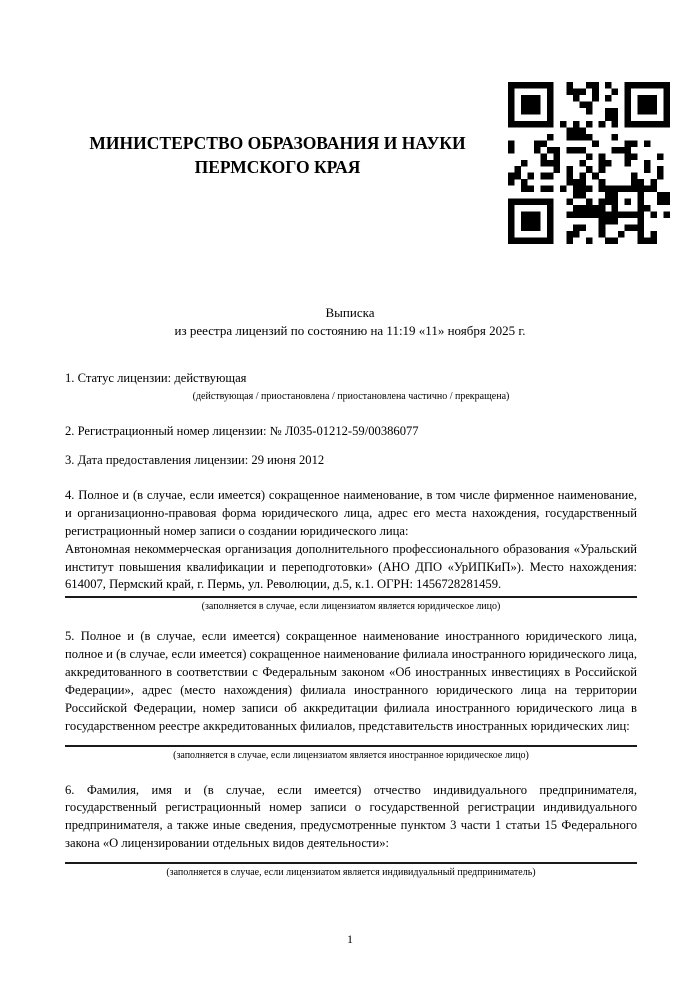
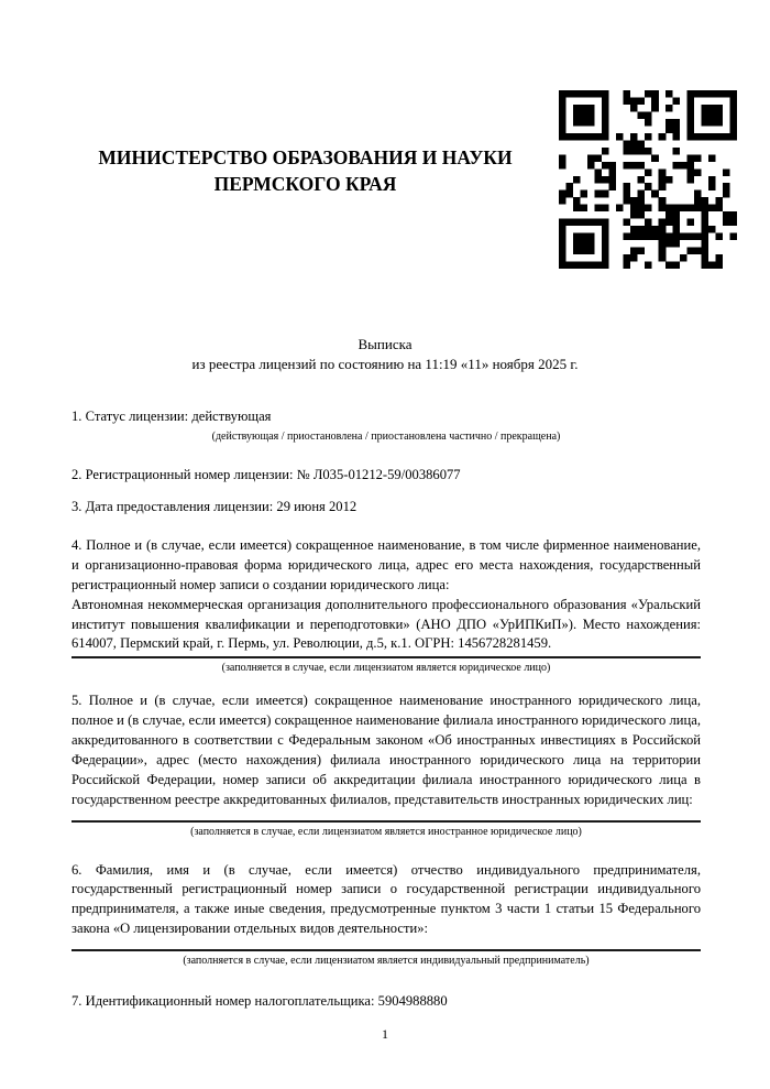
  МИНИСТЕРСТВО ОБРАЗОВАНИЯ И НАУКИ
  ПЕРМСКОГО КРАЯ
  Выписка
  из реестра лицензий по состоянию на 11:19 «11» ноября 2025 г.
  1. Статус лицензии: действующая
  (действующая / приостановлена / приостановлена частично / прекращена)
  2. Регистрационный номер лицензии: № Л035-01212-59/00386077
  3. Дата предоставления лицензии: 29 июня 2012
  4. Полное и (в случае, если имеется) сокращенное наименование, в том числе фирменное наименование, и организационно-правовая форма юридического лица, адрес его места нахождения, государственный регистрационный номер записи о создании юридического лица:
  Автономная некоммерческая организация дополнительного профессионального образования «Уральский институт повышения квалификации и переподготовки» (АНО ДПО «УрИПКиП»). Место нахождения: 614007, Пермский край, г. Пермь, ул. Революции, д.5, к.1. ОГРН: 1456728281459.
  (заполняется в случае, если лицензиатом является юридическое лицо)
  5. Полное и (в случае, если имеется) сокращенное наименование иностранного юридического лица, полное и (в случае, если имеется) сокращенное наименование филиала иностранного юридического лица, аккредитованного в соответствии с Федеральным законом «Об иностранных инвестициях в Российской Федерации», адрес (место нахождения) филиала иностранного юридического лица на территории Российской Федерации, номер записи об аккредитации филиала иностранного юридического лица в государственном реестре аккредитованных филиалов, представительств иностранных юридических лиц:
  (заполняется в случае, если лицензиатом является иностранное юридическое лицо)
  6. Фамилия, имя и (в случае, если имеется) отчество индивидуального предпринимателя, государственный регистрационный номер записи о государственной регистрации индивидуального предпринимателя, а также иные сведения, предусмотренные пунктом 3 части 1 статьи 15 Федерального закона «О лицензировании отдельных видов деятельности»:
  (заполняется в случае, если лицензиатом является индивидуальный предприниматель)
+ 7. Идентификационный номер налогоплательщика: 5904988880
  1
